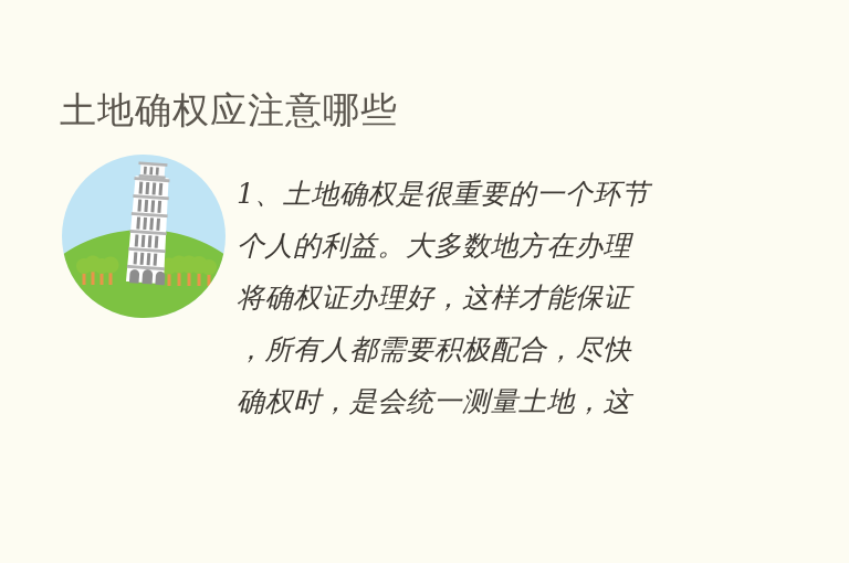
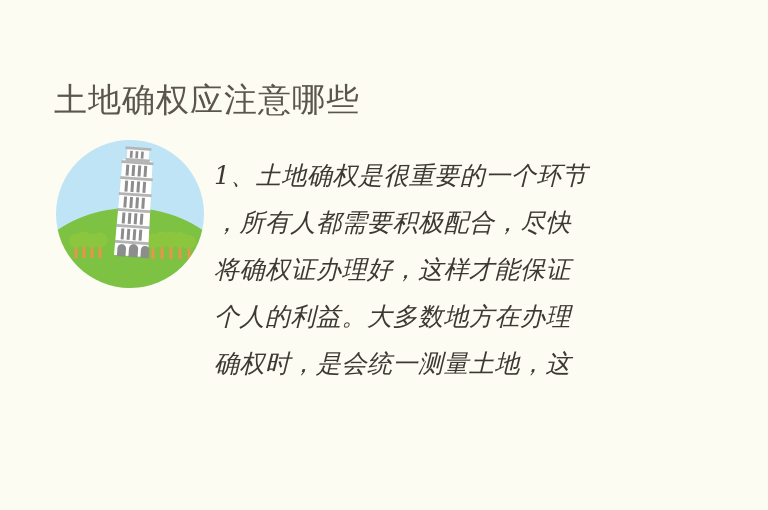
  土地确权应注意哪些
  1、土地确权是很重要的一个环节
- 个人的利益。大多数地方在办理
+ ，所有人都需要积极配合，尽快
  将确权证办理好，这样才能保证
- ，所有人都需要积极配合，尽快
+ 个人的利益。大多数地方在办理
  确权时，是会统一测量土地，这
